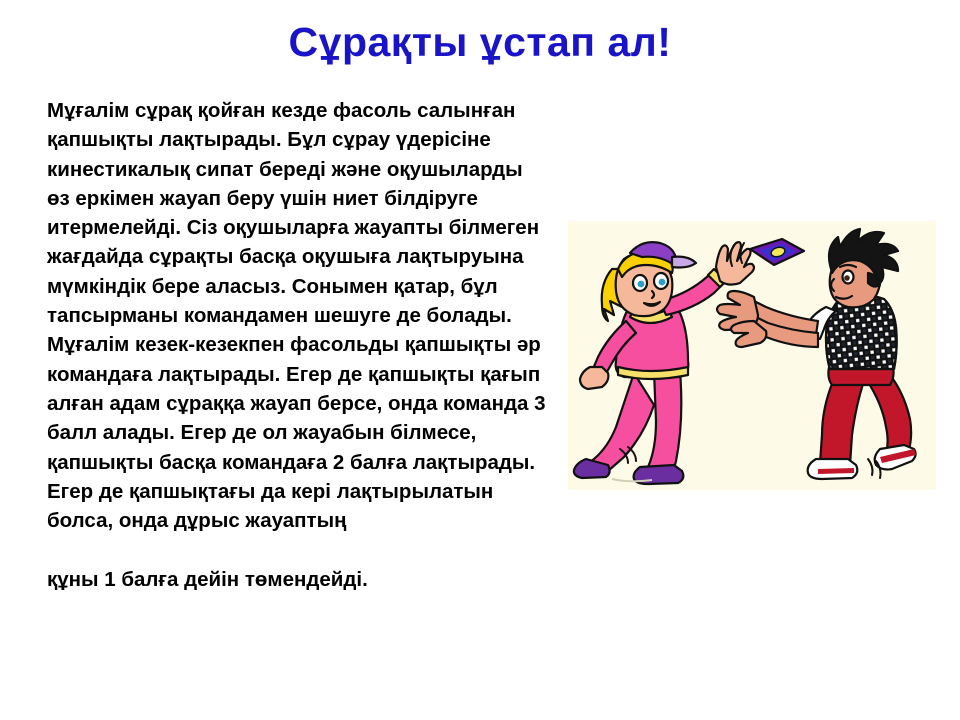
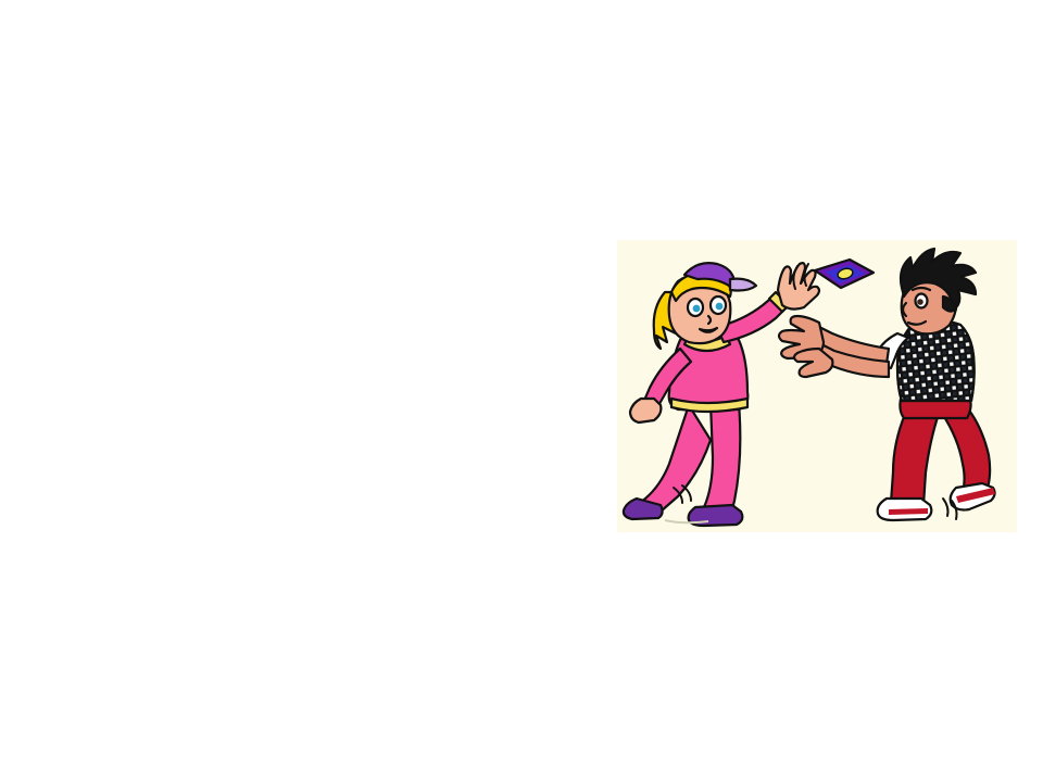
- Сұрақты ұстап ал!
- Мұғалім сұрақ қойған кезде фасоль салынған қапшықты лақтырады. Бұл сұрау үдерісіне кинестикалық сипат береді және оқушыларды өз еркімен жауап беру үшін ниет білдіруге итермелейді. Сіз оқушыларға жауапты білмеген жағдайда сұрақты басқа оқушыға лақтыруына мүмкіндік бере аласыз. Сонымен қатар, бұл тапсырманы командамен шешуге де болады. Мұғалім кезек-кезекпен фасольды қапшықты әр командаға лақтырады. Егер де қапшықты қағып алған адам сұраққа жауап берсе, онда команда 3 балл алады. Егер де ол жауабын білмесе, қапшықты басқа командаға 2 балға лақтырады. Егер де қапшықтағы да кері лақтырылатын болса, онда дұрыс жауаптың
- құны 1 балға дейін төмендейді.
